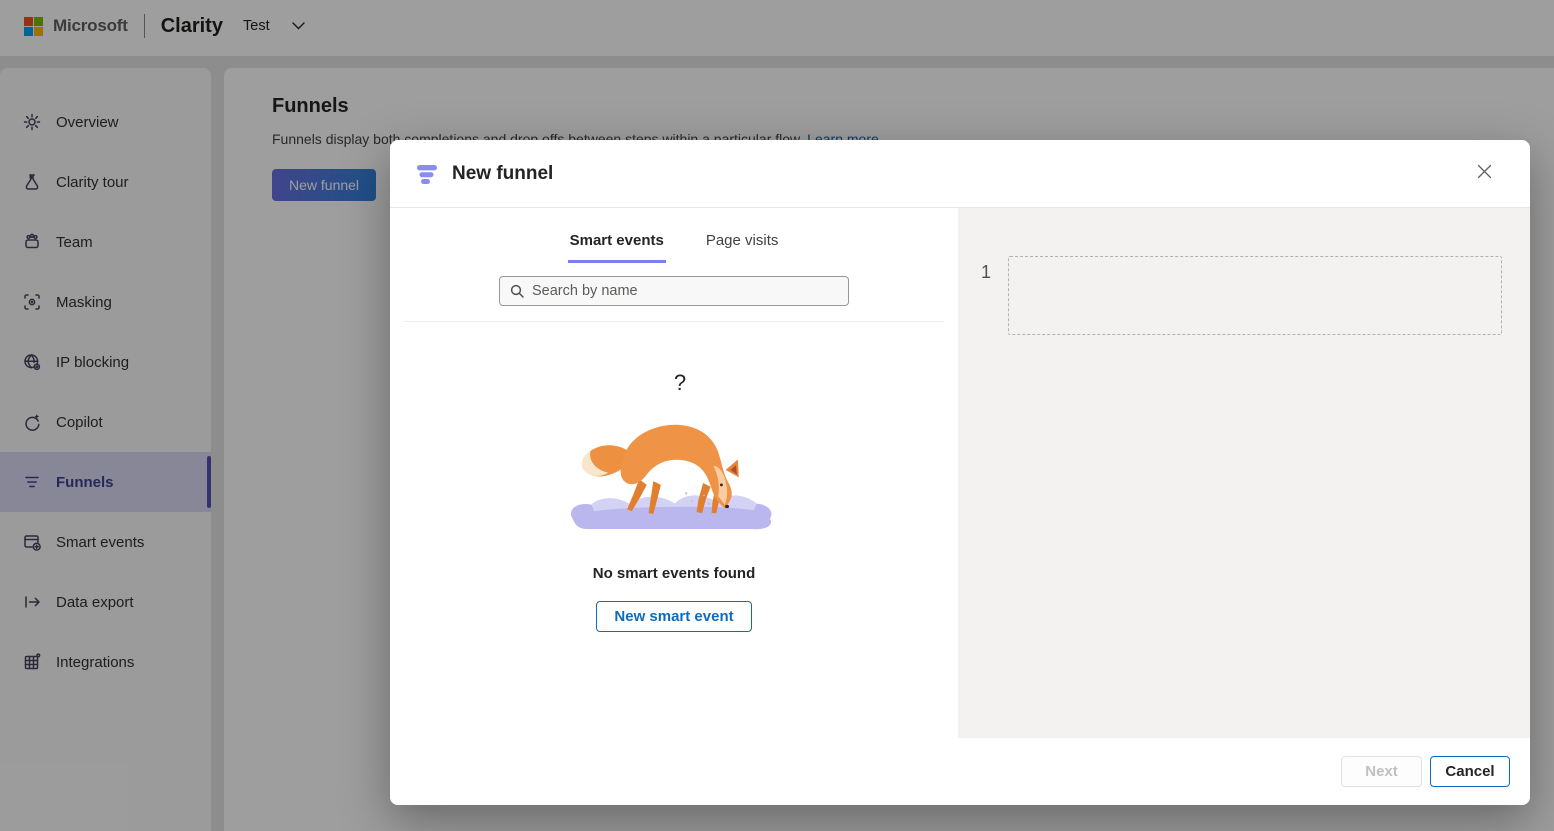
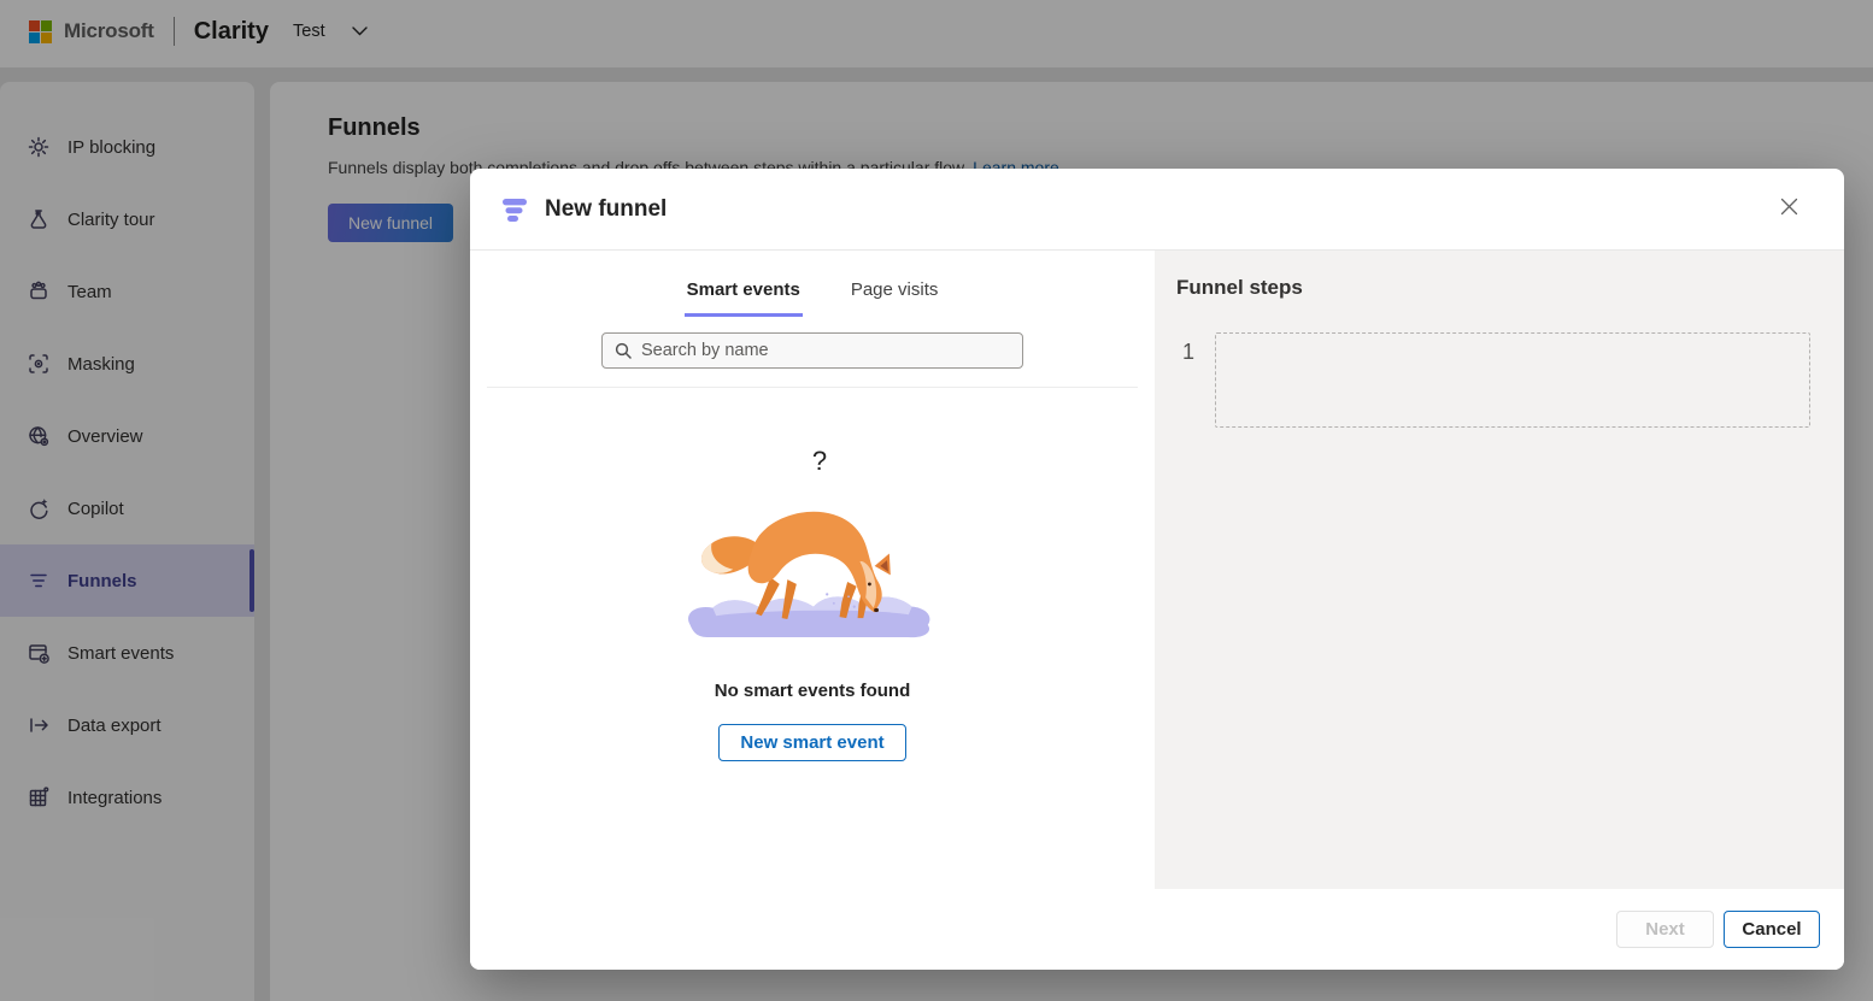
  Microsoft
  Clarity
  Test
- Overview
+ IP blocking
  Clarity tour
  Team
  Masking
- IP blocking
+ Overview
  Copilot
  Funnels
  Smart events
  Data export
  Integrations
  Funnels
  Funnels display both completions and drop offs between steps within a particular flow. Learn more
  New funnel
  New funnel
  Smart events
  Page visits
  Search by name
  ?
  No smart events found
  New smart event
+ Funnel steps
  1
  Next
  Cancel
